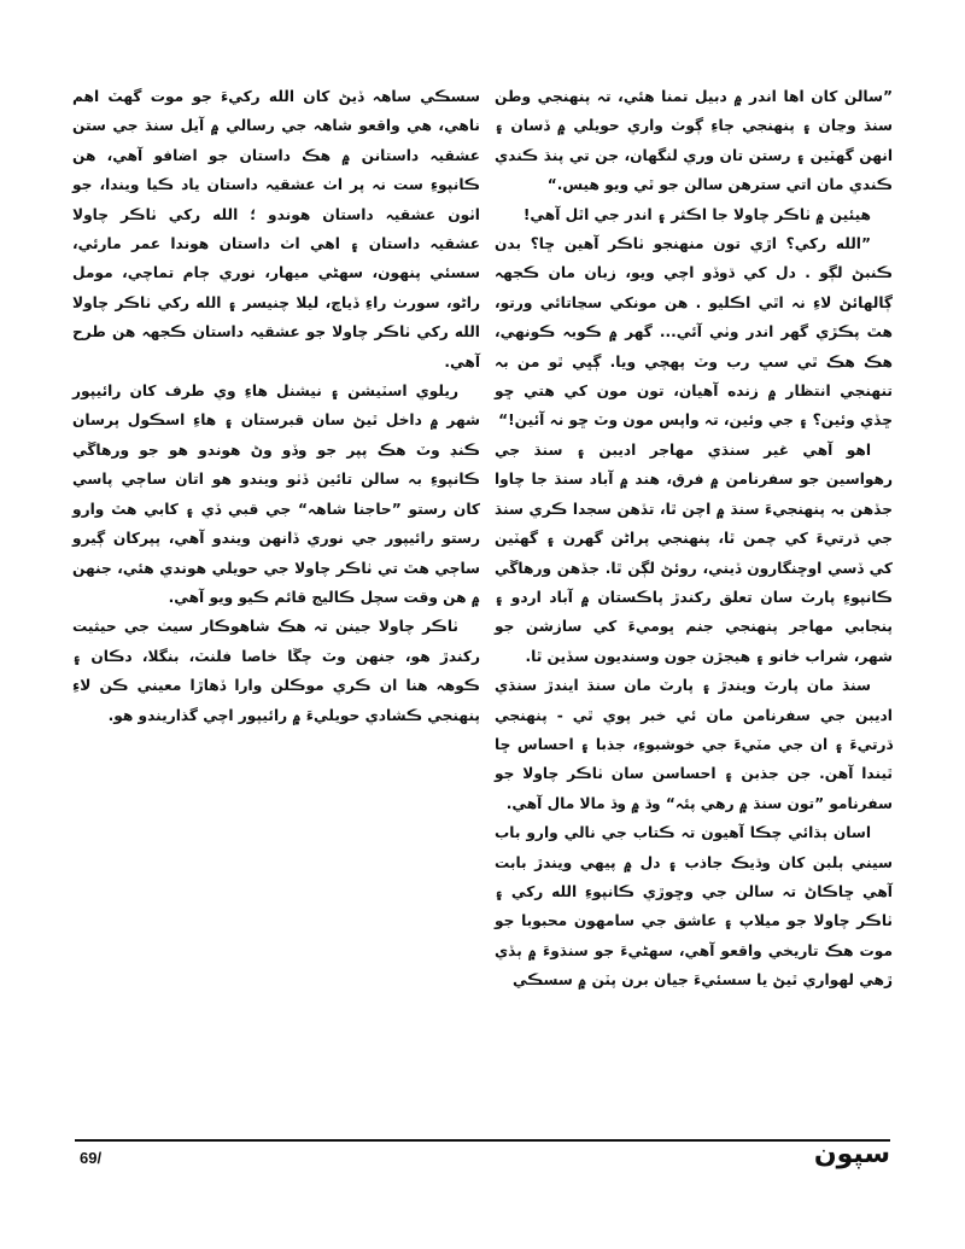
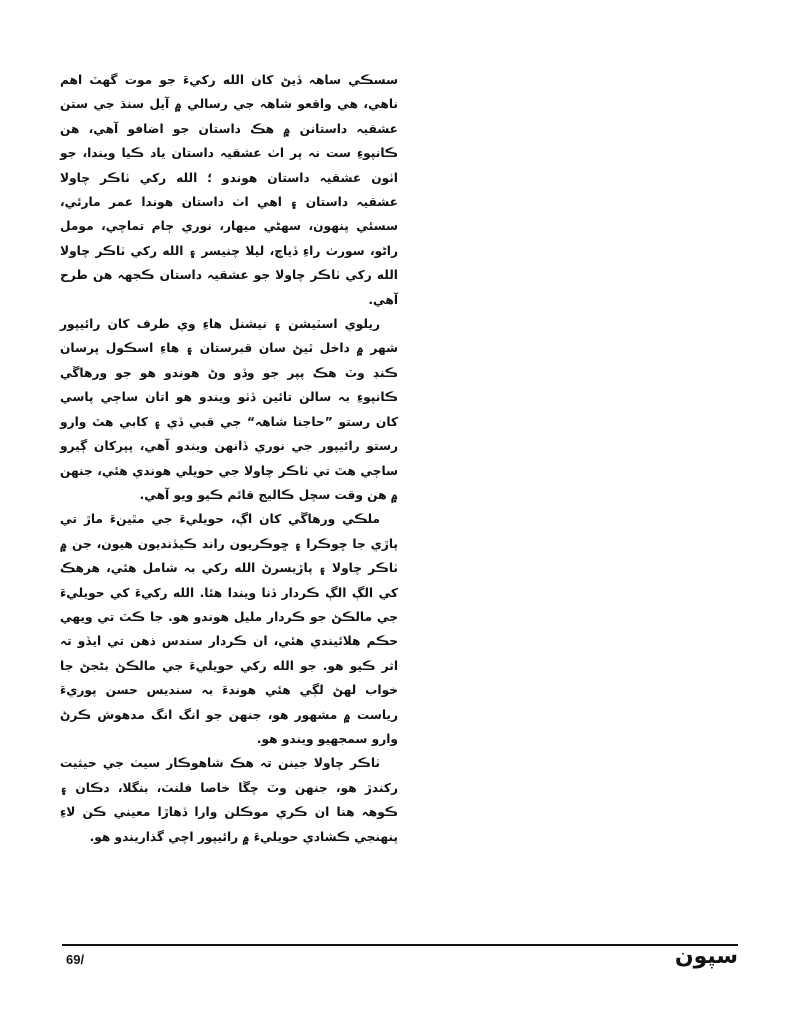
- ”سالن کان اها اندر ۾ دبيل تمنا هئي، تہ پنهنجي وطن سنڌ وڃان ۽ پنهنجي ڄاءِ ڳوٺ واري حويلي ۾ ڏسان ۽ انهن گهٽين ۽ رستن تان وري لنگهان، جن تي پنڌ ڪندي ڪندي مان اتي سترهن سالن جو ٿي ويو هيس.“
- هيئين ۾ ٺاڪر چاولا جا اڪثر ۽ اندر جي اٿل آهي!
- ”الله رکي؟ اڙي تون منهنجو ٺاڪر آهين ڇا؟ بدن ڪنبڻ لڳو . دل کي ڌوڏو اچي ويو، زبان مان ڪجهہ ڳالهائڻ لاءِ نہ اٿي اڪليو . هن مونکي سڃاتائي ورتو، هٿ پڪڙي گهر اندر وٺي آئي... گهر ۾ ڪوبہ ڪونهي، هڪ هڪ ٿي سڀ رب وٽ پهچي ويا. ڳڀي ٿو من بہ تنهنجي انتظار ۾ زنده آهيان، تون مون کي هتي ڇو ڇڏي وئين؟ ۽ جي وئين، تہ واپس مون وٽ ڇو نہ آئين!“
- اهو آهي غير سنڌي مهاجر اديبن ۽ سنڌ جي رهواسين جو سفرنامن ۾ فرق، هند ۾ آباد سنڌ جا چاوا جڏهن بہ پنهنجيءَ سنڌ ۾ اچن ٿا، تڏهن سجدا ڪري سنڌ جي ڌرتيءَ کي چمن ٿا، پنهنجي پراڻن گهرن ۽ گهٽين کي ڏسي اوڇنگارون ڏيني، روئڻ لڳن ٿا. جڏهن ورهاڱي ڪانپوءِ پارٽ سان تعلق رکندڙ پاڪستان ۾ آباد اردو ۽ پنجابي مهاجر پنهنجي جنم ڀوميءَ کي سازشن جو شهر، شراب خانو ۽ هيجڙن جون وسنديون سڏين ٿا.
- سنڌ مان پارٽ ويندڙ ۽ پارٽ مان سنڌ ايندڙ سنڌي اديبن جي سفرنامن مان ئي خبر پوي ٿي - پنهنجي ڌرتيءَ ۽ ان جي مٽيءَ جي خوشبوءِ، جذبا ۽ احساس ڇا ٿيندا آهن. جن جذبن ۽ احساسن سان ٺاڪر چاولا جو سفرنامو ”تون سنڌ ۾ رهي پئہ“ وڌ ۾ وڌ مالا مال آهي.
- اسان ٻڌائي چڪا آهيون تہ ڪتاب جي نالي وارو باب سيني ٻلبن کان وڌيڪ جاذب ۽ دل ۾ پيهي ويندڙ بابت آهي ڇاڪاڻ تہ سالن جي وڇوڙي ڪانپوءِ الله رکي ۽ ٺاڪر چاولا جو ميلاپ ۽ عاشق جي سامهون محبوبا جو موت هڪ تاريخي واقعو آهي، سهڻيءَ جو سنڌوءَ ۾ ٻڏي ڙهي لهواري ٿيڻ يا سسئيءَ جيان برن پٽن ۾ سسڪي
  سسڪي ساهہ ڏيڻ کان الله رکيءَ جو موت گهٽ اهم ناهي، هي واقعو شاهہ جي رسالي ۾ آيل سنڌ جي ستن عشقيہ داستانن ۾ هڪ داستان جو اضافو آهي، هن ڪانپوءِ ست نہ پر اٺ عشقيہ داستان ياد ڪيا ويندا، جو اٺون عشقيہ داستان هوندو ؛ الله رکي ٺاڪر چاولا عشقيہ داستان ۽ اهي اٺ داستان هوندا عمر مارئي، سسئي پنهون، سهڻي ميهار، نوري ڄام تماچي، مومل راڻو، سورٺ راءِ ڏياچ، ليلا چنيسر ۽ الله رکي ٺاڪر چاولا الله رکي ٺاڪر چاولا جو عشقيہ داستان ڪجهہ هن طرح آهي.
  ريلوي اسٽيشن ۽ نيشنل هاءِ وي طرف کان رائيپور شهر ۾ داخل ٿيڻ سان قبرستان ۽ هاءِ اسڪول پرسان ڪنڊ وٽ هڪ پپر جو وڏو وڻ هوندو هو جو ورهاڱي ڪانپوءِ بہ سالن تائين ڏٺو ويندو هو اتان ساڄي پاسي کان رستو ”حاجنا شاهہ“ جي قبي ڏي ۽ کابي هٿ وارو رستو رائيپور جي نوري ڏانهن ويندو آهي، پپرکان ڳيرو ساڄي هٿ تي ٺاڪر چاولا جي حويلي هوندي هئي، جنهن ۾ هن وقت سچل ڪاليج قائم ڪيو ويو آهي.
+ ملڪي ورهاڱي کان اڳ، حويليءَ جي مٿينءَ ماڙ تي پاڙي جا ڇوڪرا ۽ ڇوڪريون راند ڪيڏنديون هيون، جن ۾ ٺاڪر چاولا ۽ پاڙيسرڻ الله رکي بہ شامل هئي، هرهڪ کي الڳ الڳ ڪردار ڏنا ويندا هئا. الله رکيءَ کي حويليءَ جي مالڪڻ جو ڪردار مليل هوندو هو. جا ڪٽ تي ويهي حڪم هلائيندي هئي، ان ڪردار سندس ذهن تي ايڏو تہ اثر ڪيو هو. جو الله رکي حويليءَ جي مالڪڻ بڻجڻ جا خواب لهڻ لڳي هئي هوندءَ بہ سنديس حسن پوريءَ رياست ۾ مشهور هو، جنهن جو انگ انگ مدهوش ڪرڻ وارو سمجهيو ويندو هو.
  ٺاڪر چاولا جينن تہ هڪ شاهوڪار سيٺ جي حيثيت رکندڙ هو، جنهن وٽ چڱا خاصا فلنٽ، بنگلا، دڪان ۽ ڪوهہ هنا ان ڪري موڪلن وارا ڏهاڙا معيني ڪن لاءِ پنهنجي ڪشادي حويليءَ ۾ رائيپور اچي گذاريندو هو.
  69/
  سپون
